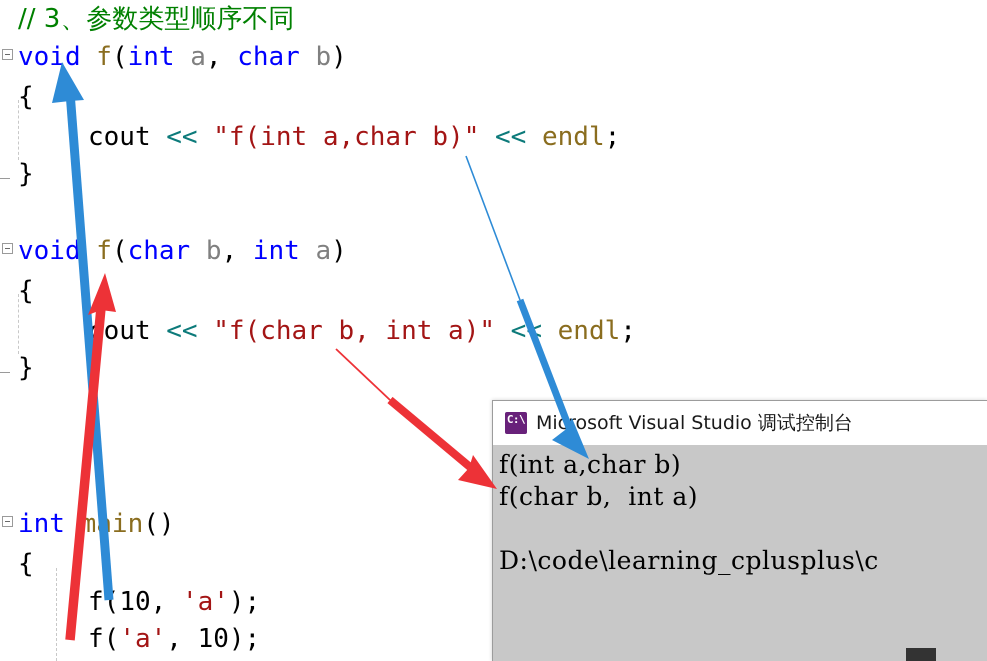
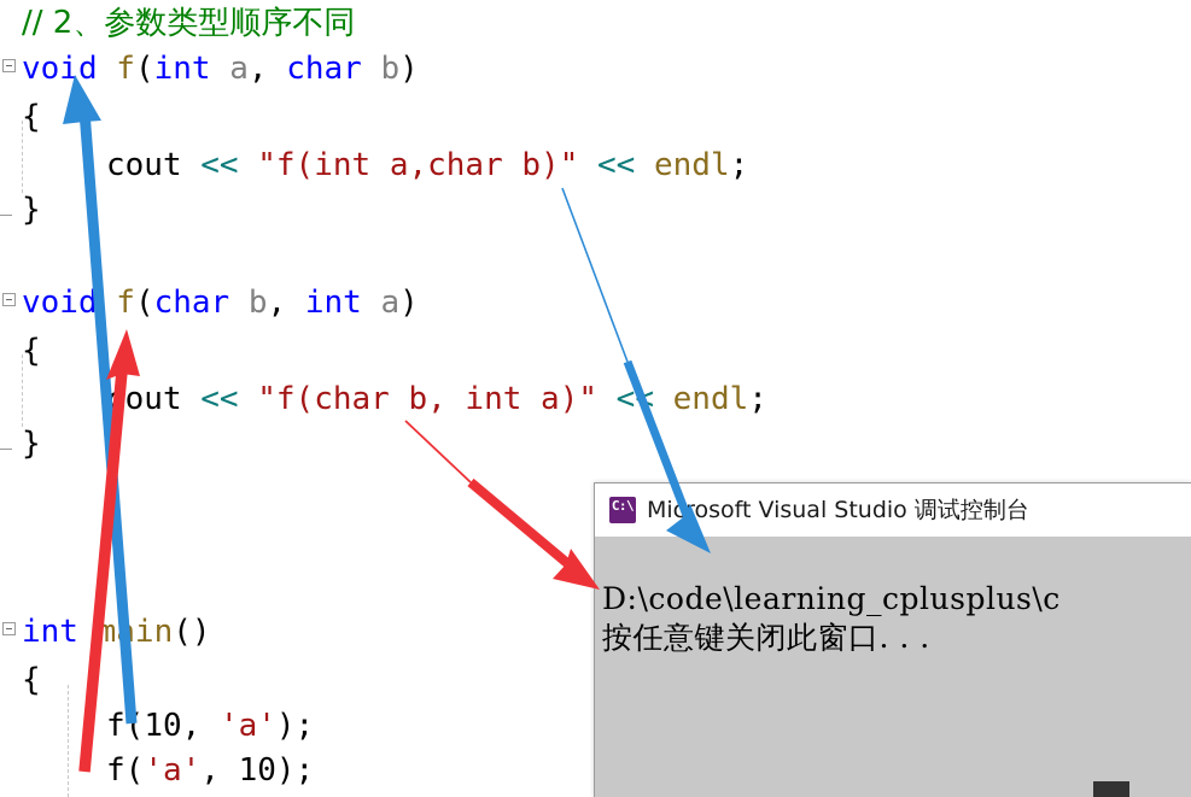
- // 3、参数类型顺序不同
+ // 2、参数类型顺序不同
  void f(int a, char b)
  {
  cout << "f(int a,char b)" << endl;
  }
  void f(char b, int a)
  {
  out << "f(char b, int a)" < endl;
  }
  int min()
  {
  f(10, 'a');
  f('a', 10);
  C:\
  Micosoft Visual Studio 调试控制台
- f(int a,char b)
- f(char b, int a)
  D:\code\learning_cplusplus\c
+ 按任意键关闭此窗口. . .
